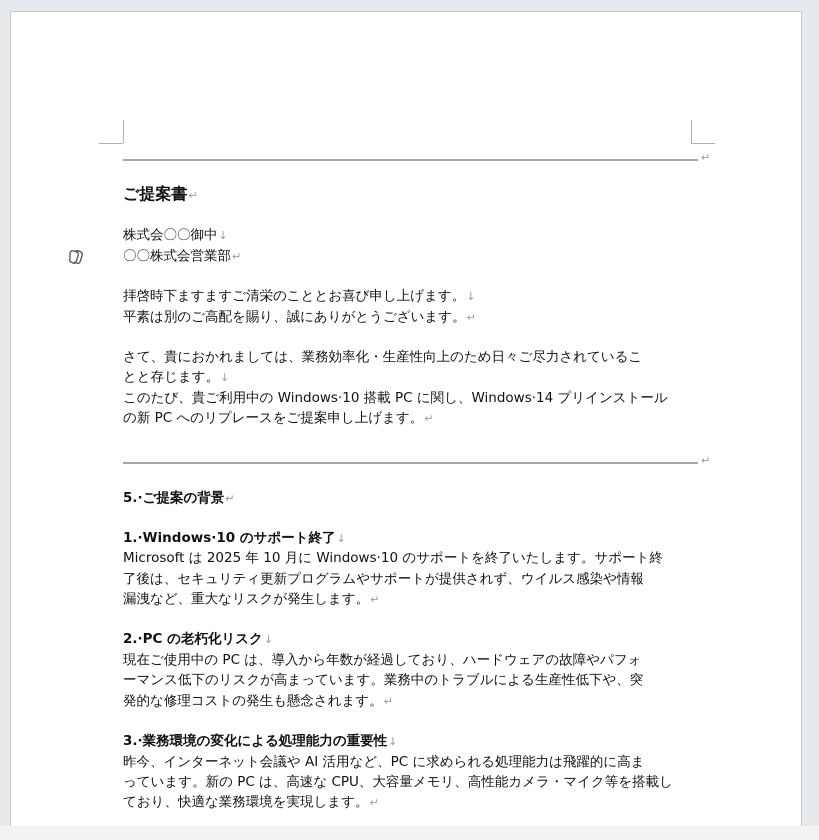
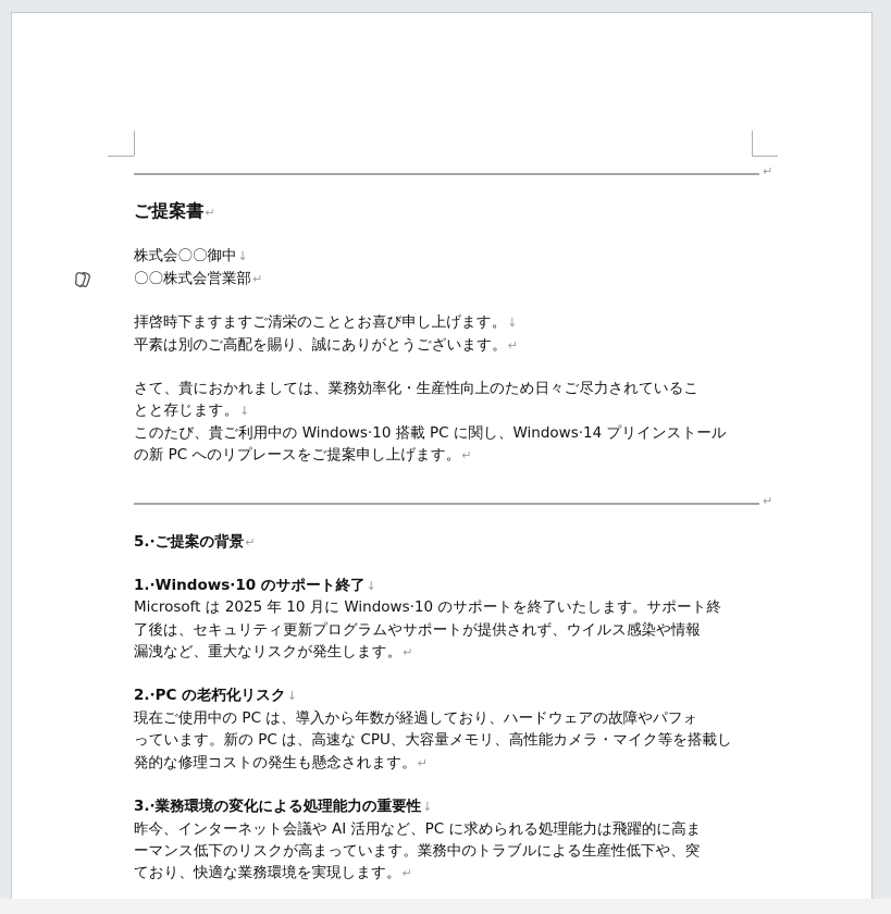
  ↵
  ご提案書↵
  株式会〇〇御中↓
  〇〇株式会営業部↵
  拝啓時下ますますご清栄のこととお喜び申し上げます。↓
  平素は別のご高配を賜り、誠にありがとうございます。↵
  さて、貴におかれましては、業務効率化・生産性向上のため日々ご尽力されているこ
  とと存じます。↓
  このたび、貴ご利用中の Windows·10 搭載 PC に関し、Windows·14 プリインストール
  の新 PC へのリプレースをご提案申し上げます。↵
  ↵
  5.·ご提案の背景↵
  1.·Windows·10 のサポート終了↓
  Microsoft は 2025 年 10 月に Windows·10 のサポートを終了いたします。サポート終
  了後は、セキュリティ更新プログラムやサポートが提供されず、ウイルス感染や情報
  漏洩など、重大なリスクが発生します。↵
  2.·PC の老朽化リスク↓
  現在ご使用中の PC は、導入から年数が経過しており、ハードウェアの故障やパフォ
- ーマンス低下のリスクが高まっています。業務中のトラブルによる生産性低下や、突
+ っています。新の PC は、高速な CPU、大容量メモリ、高性能カメラ・マイク等を搭載し
  発的な修理コストの発生も懸念されます。↵
  3.·業務環境の変化による処理能力の重要性↓
  昨今、インターネット会議や AI 活用など、PC に求められる処理能力は飛躍的に高ま
- っています。新の PC は、高速な CPU、大容量メモリ、高性能カメラ・マイク等を搭載し
+ ーマンス低下のリスクが高まっています。業務中のトラブルによる生産性低下や、突
  ており、快適な業務環境を実現します。↵
